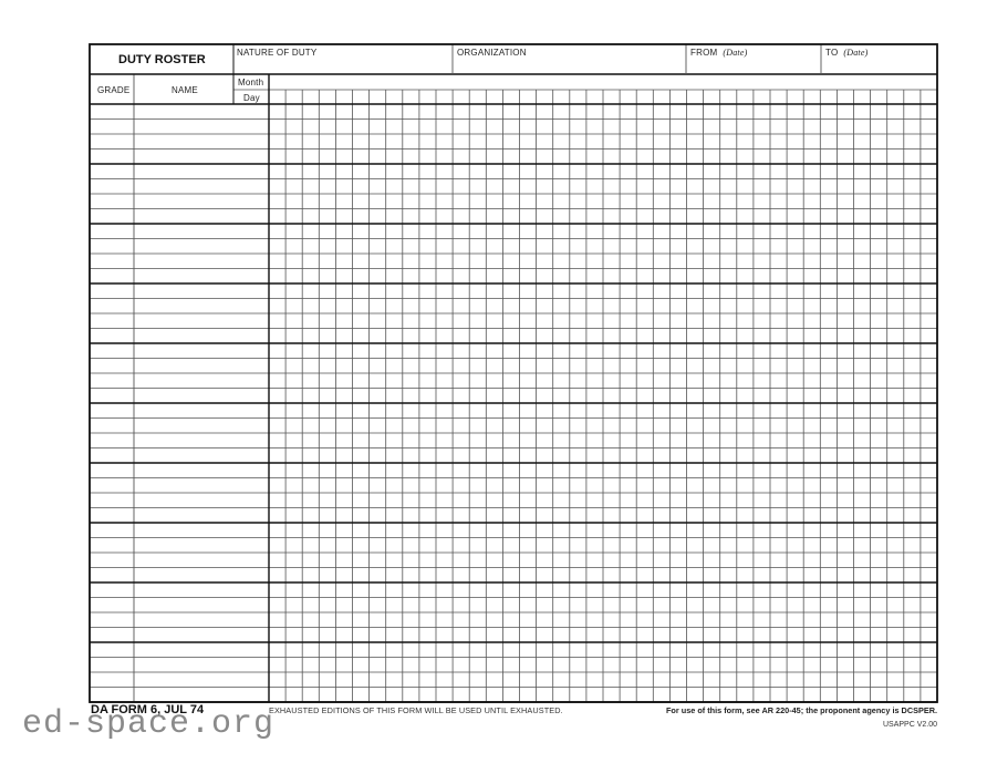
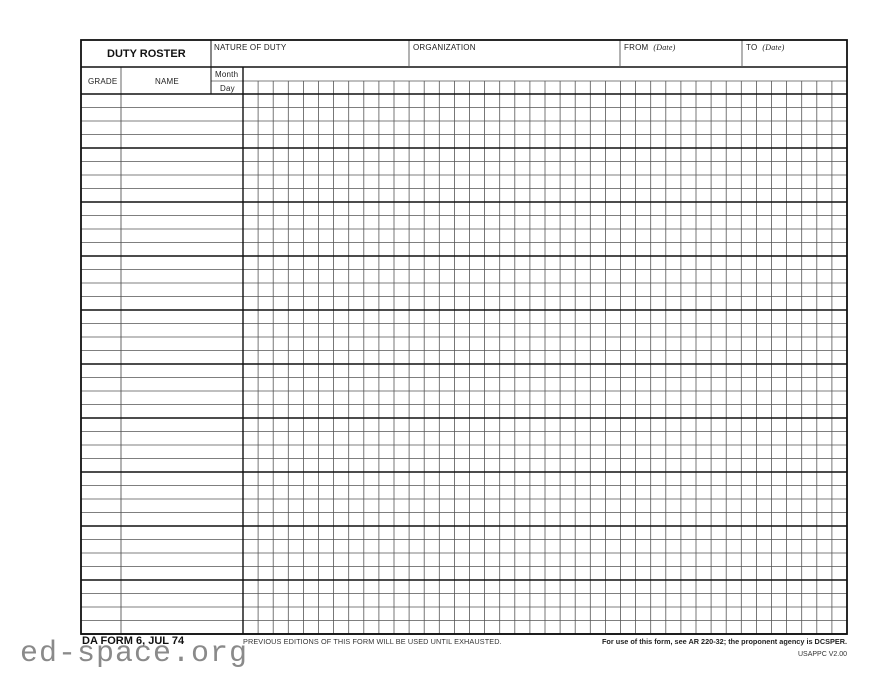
  DUTY ROSTER
  NATURE OF DUTY
  ORGANIZATION
  FROM (Date)
  TO (Date)
  GRADE
  NAME
  Month
  Day
  DA FORM 6, JUL 74
- EXHAUSTED EDITIONS OF THIS FORM WILL BE USED UNTIL EXHAUSTED.
+ PREVIOUS EDITIONS OF THIS FORM WILL BE USED UNTIL EXHAUSTED.
- For use of this form, see AR 220-45; the proponent agency is DCSPER.
+ For use of this form, see AR 220-32; the proponent agency is DCSPER.
  ed-space.org
